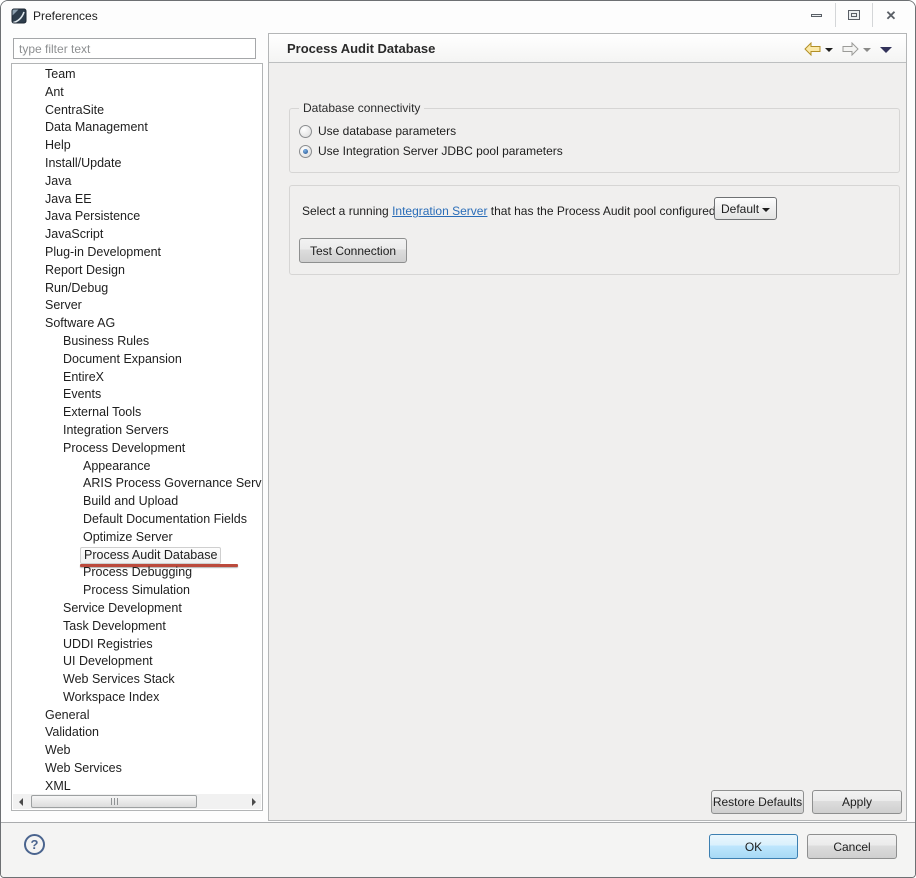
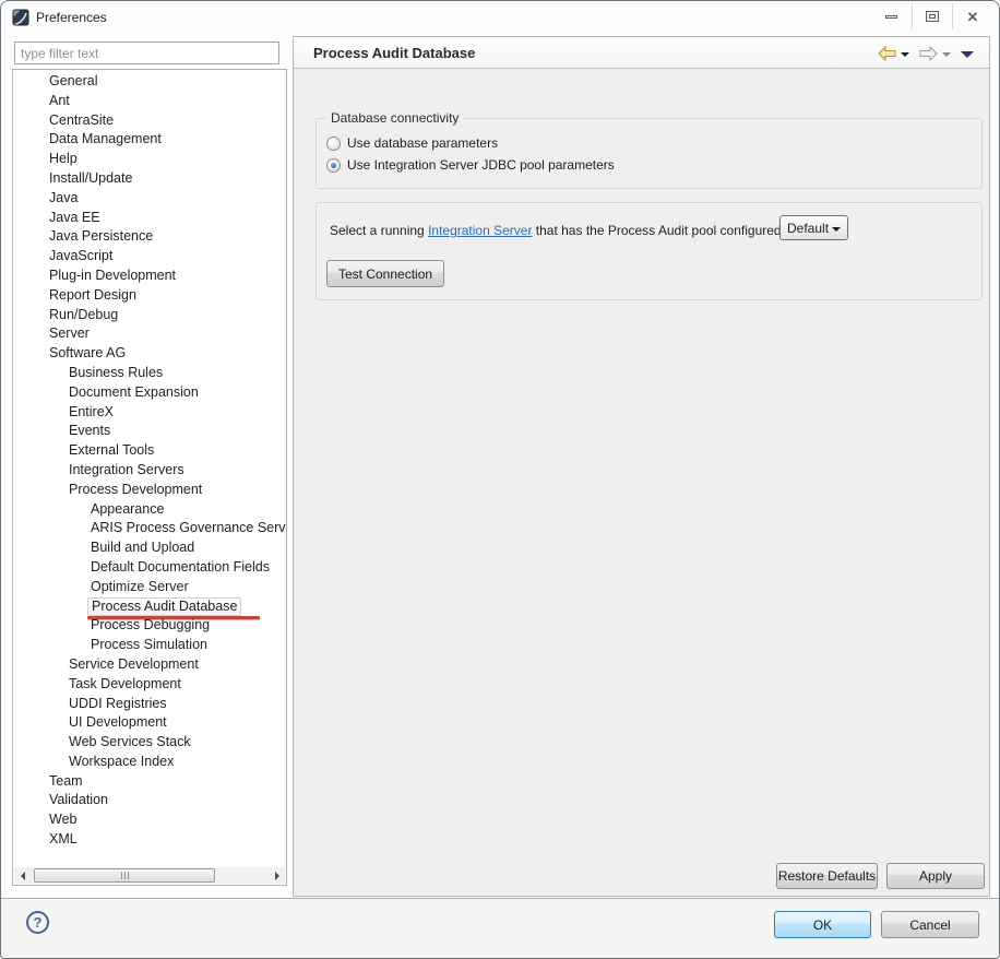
  Preferences
  ✕
  type filter text
- Team
+ General
  Ant
  CentraSite
  Data Management
  Help
  Install/Update
  Java
  Java EE
  Java Persistence
  JavaScript
  Plug-in Development
  Report Design
  Run/Debug
  Server
  Software AG
  Business Rules
  Document Expansion
  EntireX
  Events
  External Tools
  Integration Servers
  Process Development
  Appearance
  ARIS Process Governance Serv
  Build and Upload
  Default Documentation Fields
  Optimize Server
  Process Audit Database
  Process Debugging
  Process Simulation
  Service Development
  Task Development
  UDDI Registries
  UI Development
  Web Services Stack
  Workspace Index
- General
+ Team
  Validation
  Web
- Web Services
  XML
  Process Audit Database
  Database connectivity
  Use database parameters
  Use Integration Server JDBC pool parameters
  Select a running Integration Server that has the Process Audit pool configured
  Default
  Test Connection
  Restore Defaults
  Apply
  ?
  OK
  Cancel
